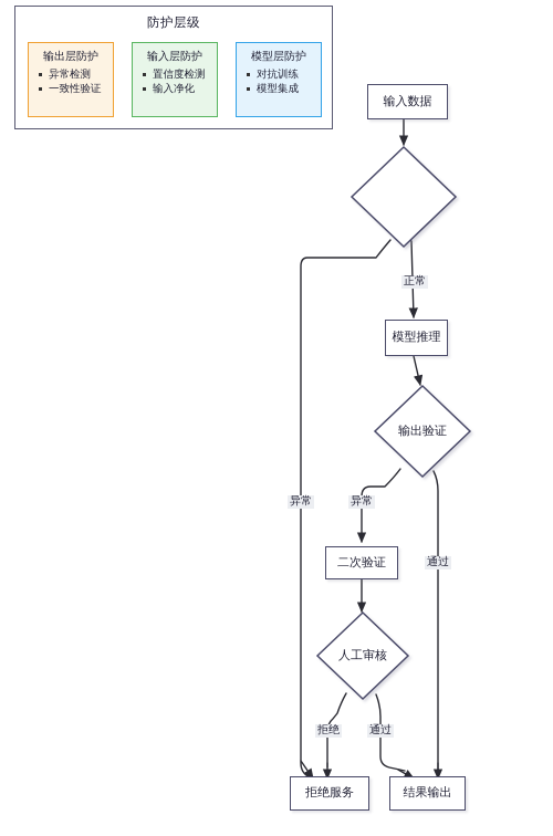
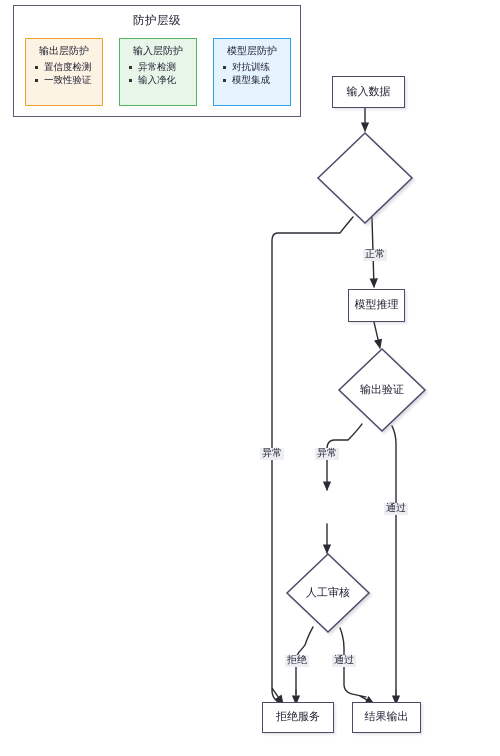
  防护层级
  输出层防护
- 异常检测
+ 置信度检测
  一致性验证
  输入层防护
- 置信度检测
+ 异常检测
  输入净化
  模型层防护
  对抗训练
  模型集成
  输入数据
  模型推理
  输出验证
- 二次验证
  人工审核
  拒绝服务
  结果输出
  正常
  异常
  异常
  通过
  拒绝
  通过
